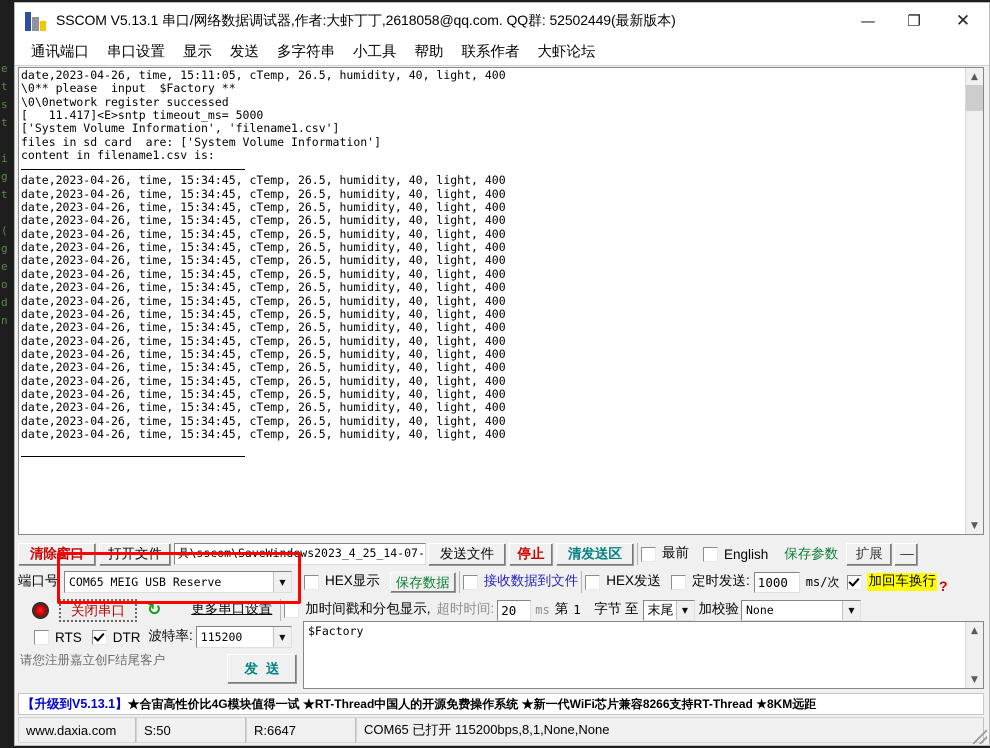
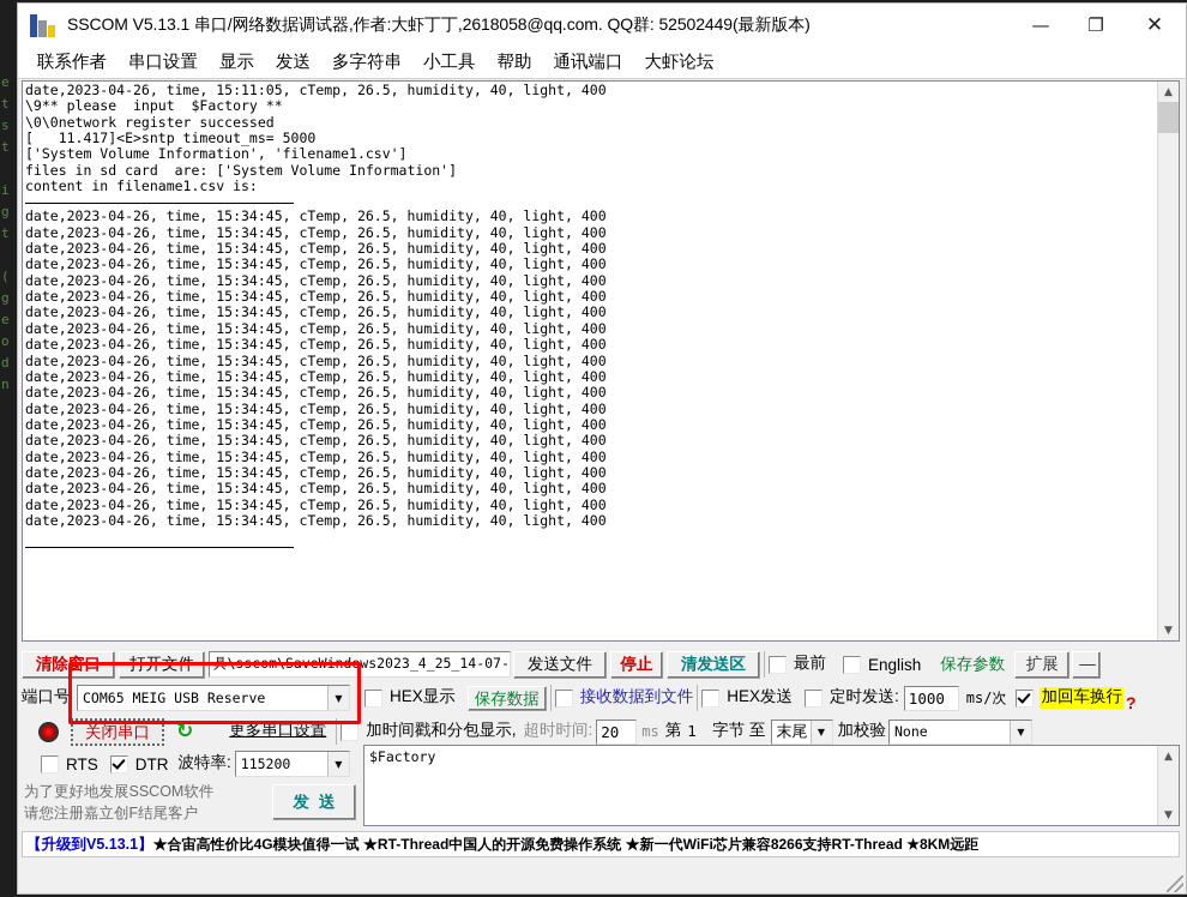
  e
  t
  s
  t
  i
  g
  t
  (
  g
  e
  o
  d
  n
  SSCOM V5.13.1 串口/网络数据调试器,作者:大虾丁丁,2618058@qq.com. QQ群: 52502449(最新版本)
  —
  ❐
  ✕
- 通讯端口
+ 联系作者
  串口设置
  显示
  发送
  多字符串
  小工具
  帮助
- 联系作者
+ 通讯端口
  大虾论坛
  date,2023-04-26, time, 15:11:05, cTemp, 26.5, humidity, 40, light, 400
- \0** please input $Factory **
+ \9** please input $Factory **
  \0\0network register successed
  [ 11.417]<E>sntp timeout_ms= 5000
  ['System Volume Information', 'filename1.csv']
  files in sd card are: ['System Volume Information']
  content in filename1.csv is:
  date,2023-04-26, time, 15:34:45, cTemp, 26.5, humidity, 40, light, 400
  date,2023-04-26, time, 15:34:45, cTemp, 26.5, humidity, 40, light, 400
  date,2023-04-26, time, 15:34:45, cTemp, 26.5, humidity, 40, light, 400
  date,2023-04-26, time, 15:34:45, cTemp, 26.5, humidity, 40, light, 400
  date,2023-04-26, time, 15:34:45, cTemp, 26.5, humidity, 40, light, 400
  date,2023-04-26, time, 15:34:45, cTemp, 26.5, humidity, 40, light, 400
  date,2023-04-26, time, 15:34:45, cTemp, 26.5, humidity, 40, light, 400
  date,2023-04-26, time, 15:34:45, cTemp, 26.5, humidity, 40, light, 400
  date,2023-04-26, time, 15:34:45, cTemp, 26.5, humidity, 40, light, 400
  date,2023-04-26, time, 15:34:45, cTemp, 26.5, humidity, 40, light, 400
  date,2023-04-26, time, 15:34:45, cTemp, 26.5, humidity, 40, light, 400
  date,2023-04-26, time, 15:34:45, cTemp, 26.5, humidity, 40, light, 400
  date,2023-04-26, time, 15:34:45, cTemp, 26.5, humidity, 40, light, 400
  date,2023-04-26, time, 15:34:45, cTemp, 26.5, humidity, 40, light, 400
  date,2023-04-26, time, 15:34:45, cTemp, 26.5, humidity, 40, light, 400
  date,2023-04-26, time, 15:34:45, cTemp, 26.5, humidity, 40, light, 400
  date,2023-04-26, time, 15:34:45, cTemp, 26.5, humidity, 40, light, 400
  date,2023-04-26, time, 15:34:45, cTemp, 26.5, humidity, 40, light, 400
  date,2023-04-26, time, 15:34:45, cTemp, 26.5, humidity, 40, light, 400
  date,2023-04-26, time, 15:34:45, cTemp, 26.5, humidity, 40, light, 400
  ▲
  ▼
  清除窗口
  打开文件
  具\sscom\SaveWindows2023_4_25_14-07-
  发送文件
  停止
  清发送区
  最前
  English
  保存参数
  扩展
  —
  端口号
  COM65 MEIG USB Reserve
  ▼
  HEX显示
  保存数据
  接收数据到文件
  HEX发送
  定时发送:
  1000
  ms/次
  加回车换行
  ?
  关闭串口
  ↻
  更多串口设置
  加时间戳和分包显示,
  超时时间:
  20
  ms
  第
  1
  字节 至
  末尾
  ▼
  加校验
  None
  ▼
  RTS
  DTR
  波特率:
  115200
  ▼
  $Factory
  ▲
  ▼
+ 为了更好地发展SSCOM软件
  请您注册嘉立创F结尾客户
  发送
  【升级到V5.13.1】★合宙高性价比4G模块值得一试 ★RT-Thread中国人的开源免费操作系统 ★新一代WiFi芯片兼容8266支持RT-Thread ★8KM远距
- www.daxia.com
- S:50
- R:6647
- COM65 已打开 115200bps,8,1,None,None
